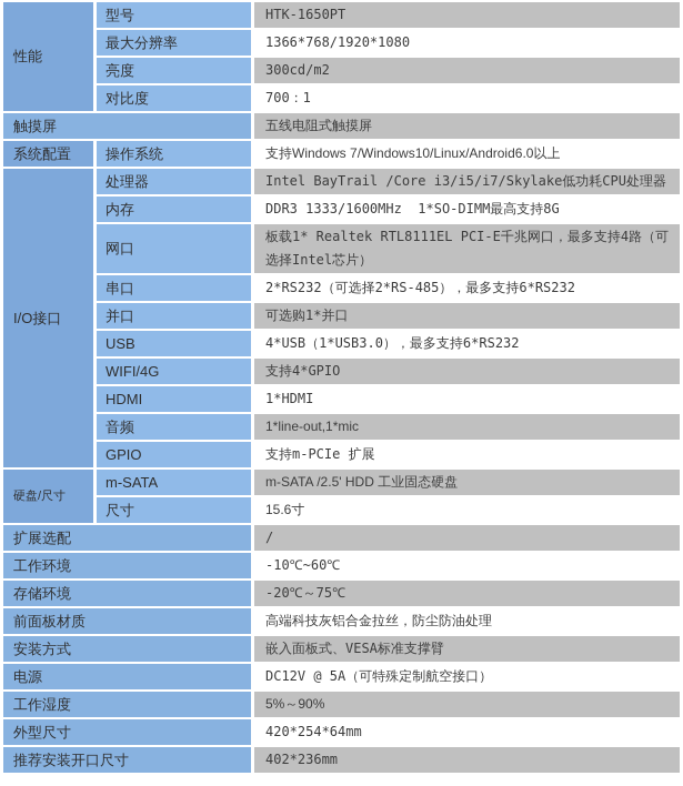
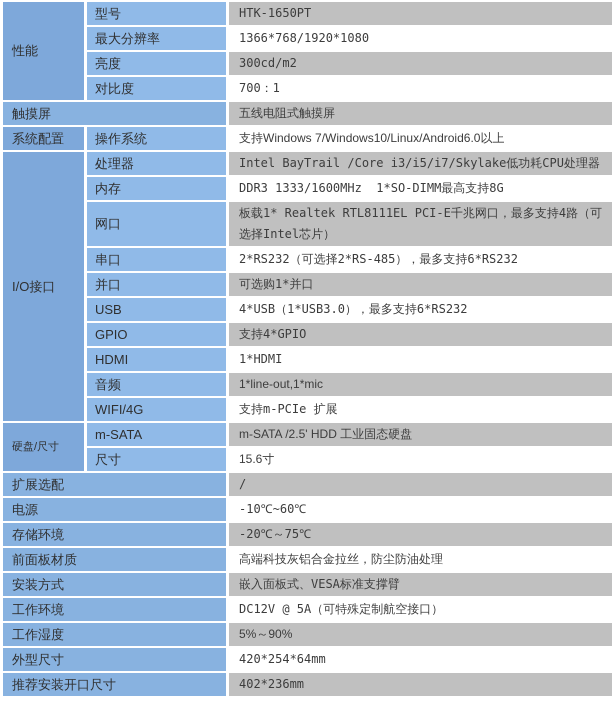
  性能	型号	HTK-1650PT
  最大分辨率	1366*768/1920*1080
  亮度	300cd/m2
  对比度	700：1
  触摸屏	五线电阻式触摸屏
  系统配置	操作系统	支持Windows 7/Windows10/Linux/Android6.0以上
  I/O接口	处理器	Intel BayTrail /Core i3/i5/i7/Skylake低功耗CPU处理器
  内存	DDR3 1333/1600MHz 1*SO-DIMM最高支持8G
  网口	板载1* Realtek RTL8111EL PCI-E千兆网口，最多支持4路（可选择Intel芯片）
  串口	2*RS232（可选择2*RS-485），最多支持6*RS232
  并口	可选购1*并口
  USB	4*USB（1*USB3.0），最多支持6*RS232
- WIFI/4G	支持4*GPIO
+ GPIO	支持4*GPIO
  HDMI	1*HDMI
  音频	1*line-out,1*mic
- GPIO	支持m-PCIe 扩展
+ WIFI/4G	支持m-PCIe 扩展
  硬盘/尺寸	m-SATA	m-SATA /2.5' HDD 工业固态硬盘
  尺寸	15.6寸
  扩展选配	/
- 工作环境	-10℃~60℃
+ 电源	-10℃~60℃
  存储环境	-20℃～75℃
  前面板材质	高端科技灰铝合金拉丝，防尘防油处理
  安装方式	嵌入面板式、VESA标准支撑臂
- 电源	DC12V @ 5A（可特殊定制航空接口）
+ 工作环境	DC12V @ 5A（可特殊定制航空接口）
  工作湿度	5%～90%
  外型尺寸	420*254*64mm
  推荐安装开口尺寸	402*236mm
